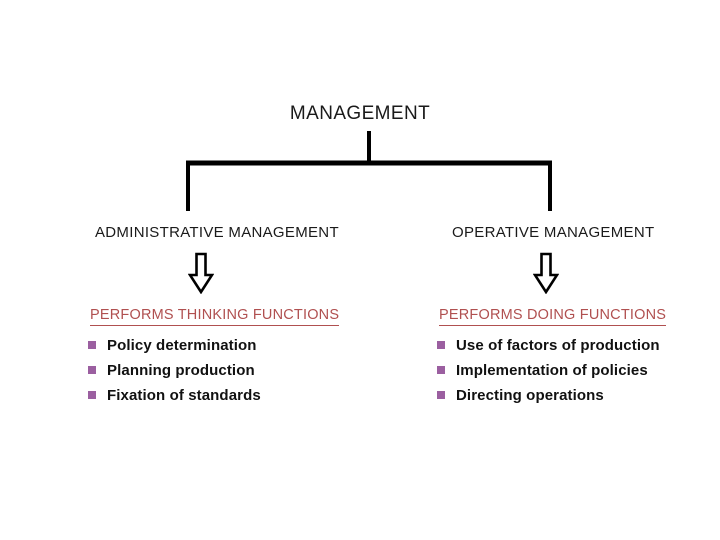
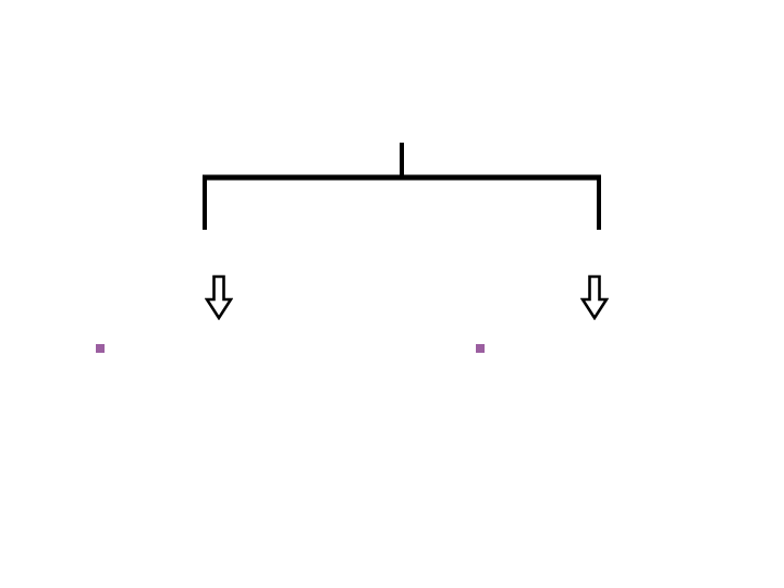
- MANAGEMENT
- ADMINISTRATIVE MANAGEMENT
- OPERATIVE MANAGEMENT
- PERFORMS THINKING FUNCTIONS
- Policy determination
- Planning production
- Fixation of standards
- PERFORMS DOING FUNCTIONS
- Use of factors of production
- Implementation of policies
- Directing operations
